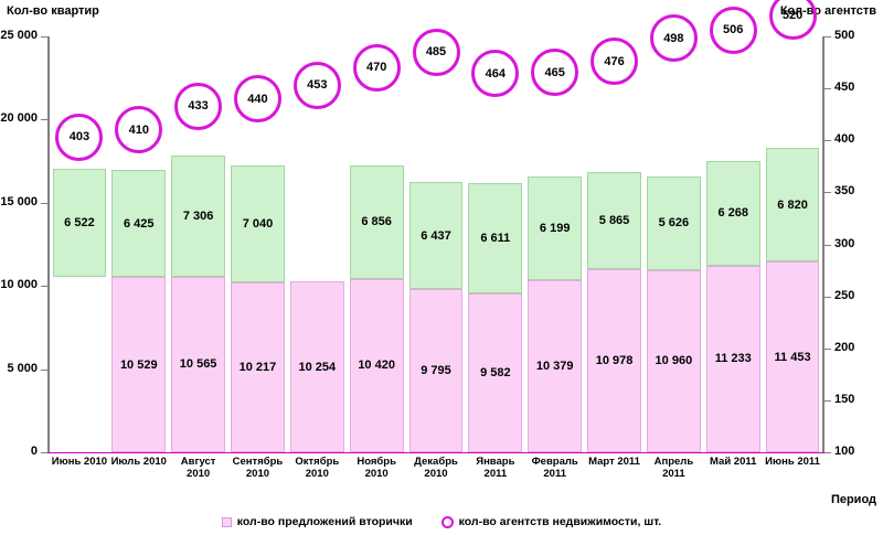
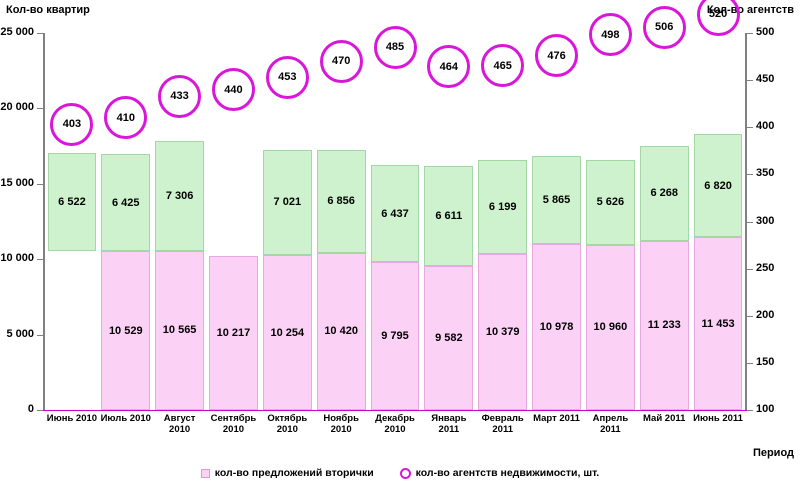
  Кол-во квартир
  Кол-во агентств
  Период
  0
  5 000
  10 000
  15 000
  20 000
  25 000
  100
  150
  200
  250
  300
  350
  400
  450
  500
  6 522
  10 529
  6 425
  10 565
  7 306
  10 217
- 7 040
  10 254
+ 7 021
  10 420
  6 856
  9 795
  6 437
  9 582
  6 611
  10 379
  6 199
  10 978
  5 865
  10 960
  5 626
  11 233
  6 268
  11 453
  6 820
  403
  410
  433
  440
  453
  470
  485
  464
  465
  476
  498
  506
  520
  Июнь 2010
  Июль 2010
  Август 2010
  Сентябрь 2010
  Октябрь 2010
  Ноябрь 2010
  Декабрь 2010
  Январь 2011
  Февраль 2011
  Март 2011
  Апрель 2011
  Май 2011
  Июнь 2011
  кол-во предложений вторички
  кол-во агентств недвижимости, шт.
